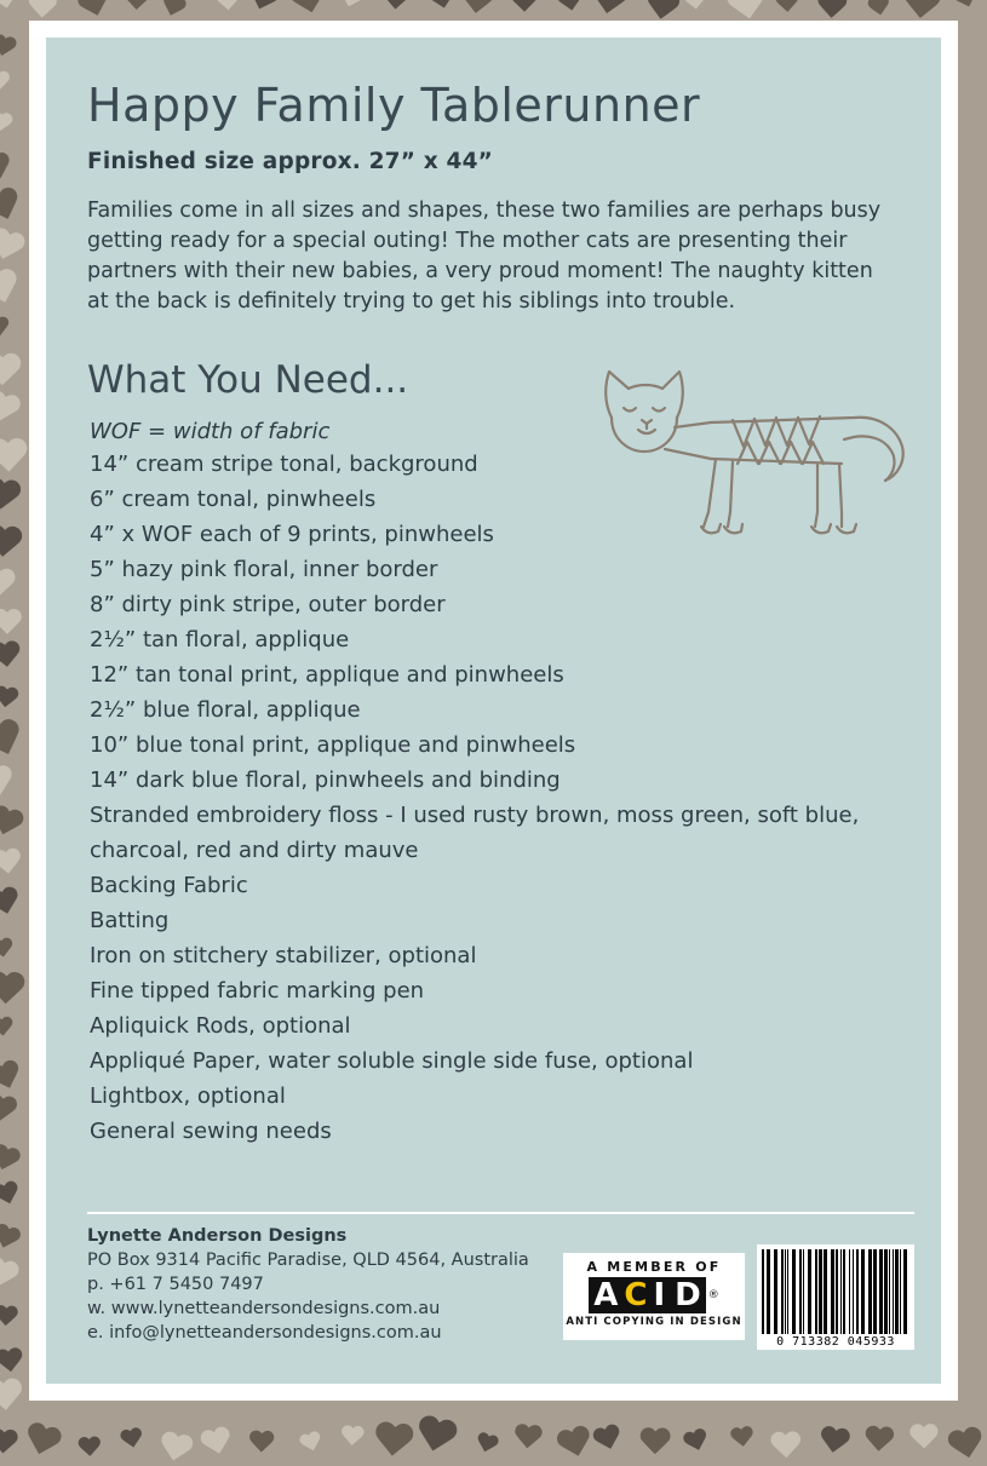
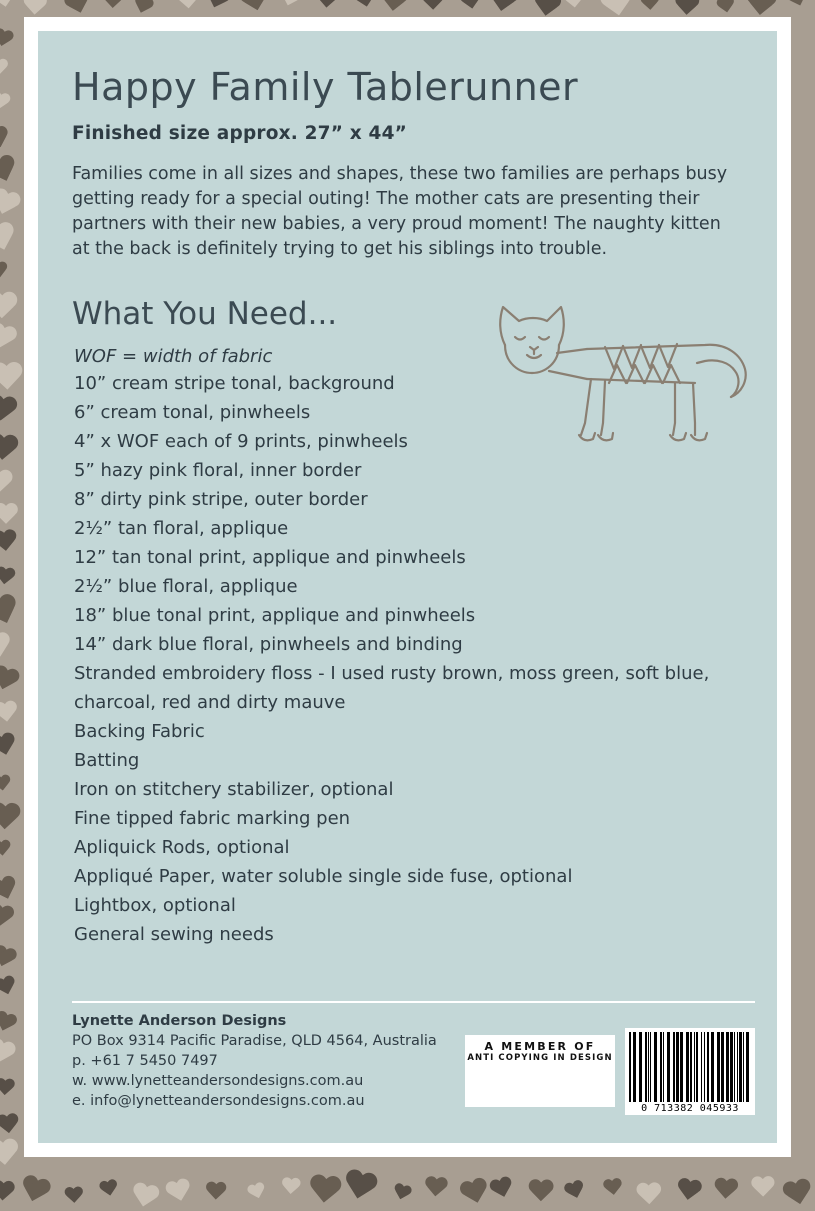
  Happy Family Tablerunner
  Finished size approx. 27” x 44”
  Families come in all sizes and shapes, these two families are perhaps busy getting ready for a special outing! The mother cats are presenting their partners with their new babies, a very proud moment! The naughty kitten at the back is definitely trying to get his siblings into trouble.
  What You Need...
  WOF = width of fabric
- 14” cream stripe tonal, background
+ 10” cream stripe tonal, background
  6” cream tonal, pinwheels
  4” x WOF each of 9 prints, pinwheels
  5” hazy pink floral, inner border
  8” dirty pink stripe, outer border
  2½” tan floral, applique
  12” tan tonal print, applique and pinwheels
  2½” blue floral, applique
- 10” blue tonal print, applique and pinwheels
+ 18” blue tonal print, applique and pinwheels
  14” dark blue floral, pinwheels and binding
  Stranded embroidery floss - I used rusty brown, moss green, soft blue, charcoal, red and dirty mauve
  Backing Fabric
  Batting
  Iron on stitchery stabilizer, optional
  Fine tipped fabric marking pen
  Apliquick Rods, optional
  Appliqué Paper, water soluble single side fuse, optional
  Lightbox, optional
  General sewing needs
  Lynette Anderson Designs
  PO Box 9314 Pacific Paradise, QLD 4564, Australia
  p. +61 7 5450 7497
  w. www.lynetteandersondesigns.com.au
  e. info@lynetteandersondesigns.com.au
  A MEMBER OF
- A
- C
- I
- D
- ®
  ANTI COPYING IN DESIGN
  0 713382 045933
